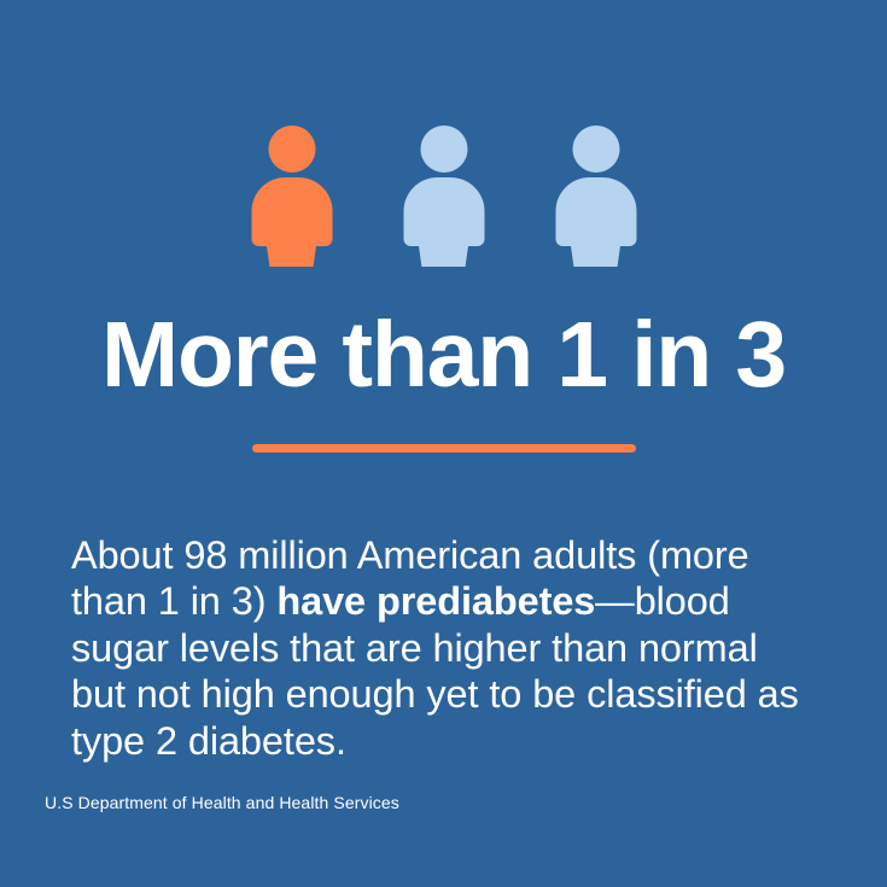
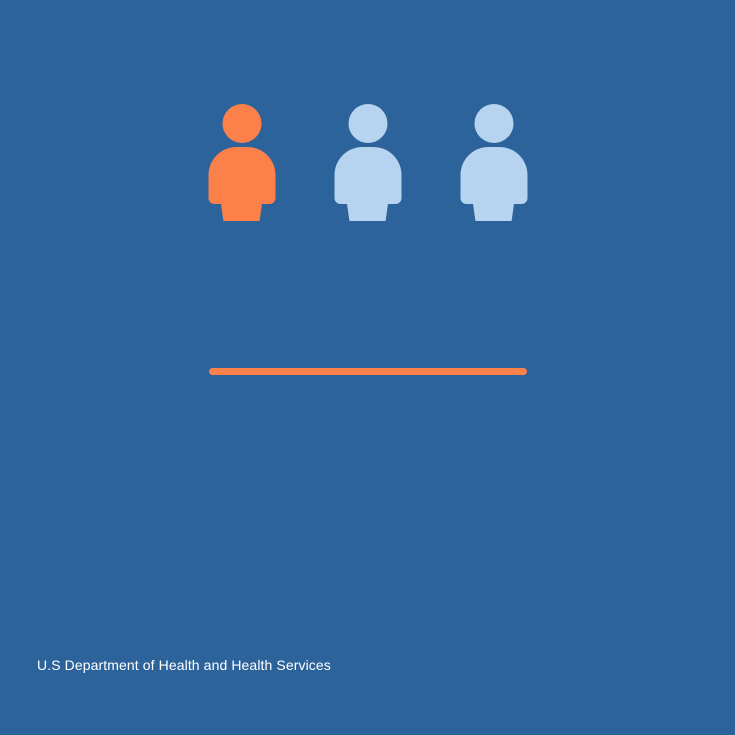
- More than 1 in 3
- About 98 million American adults (more than 1 in 3) have prediabetes—blood sugar levels that are higher than normal but not high enough yet to be classified as type 2 diabetes.
  U.S Department of Health and Health Services
